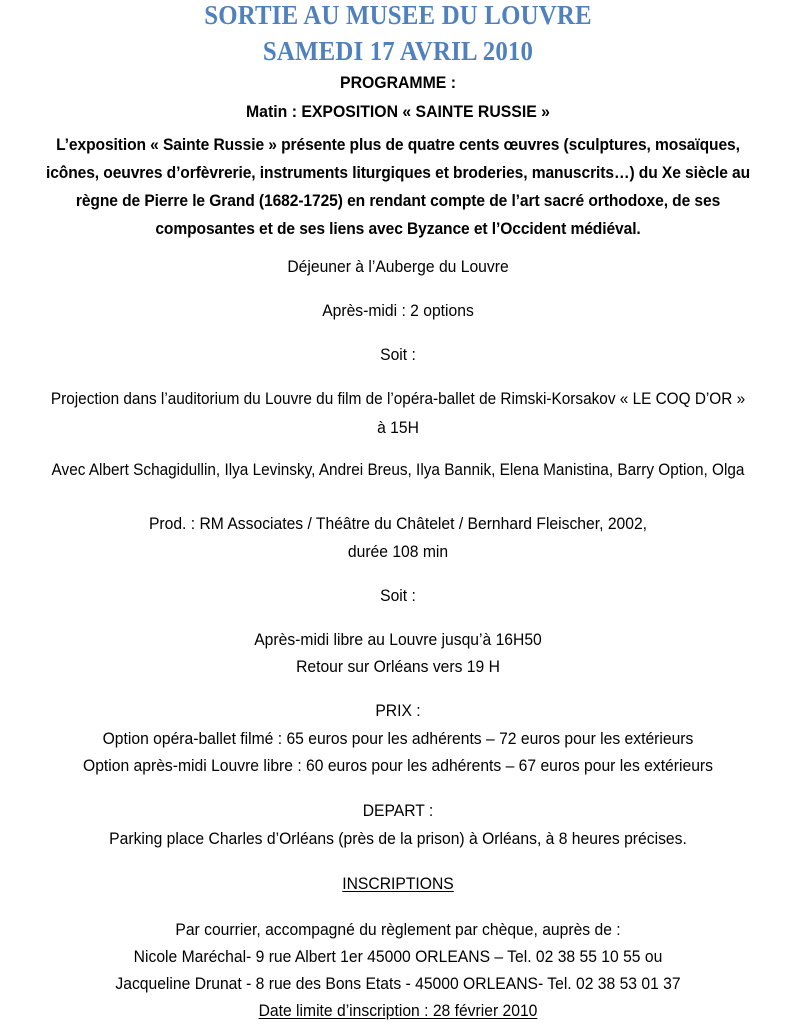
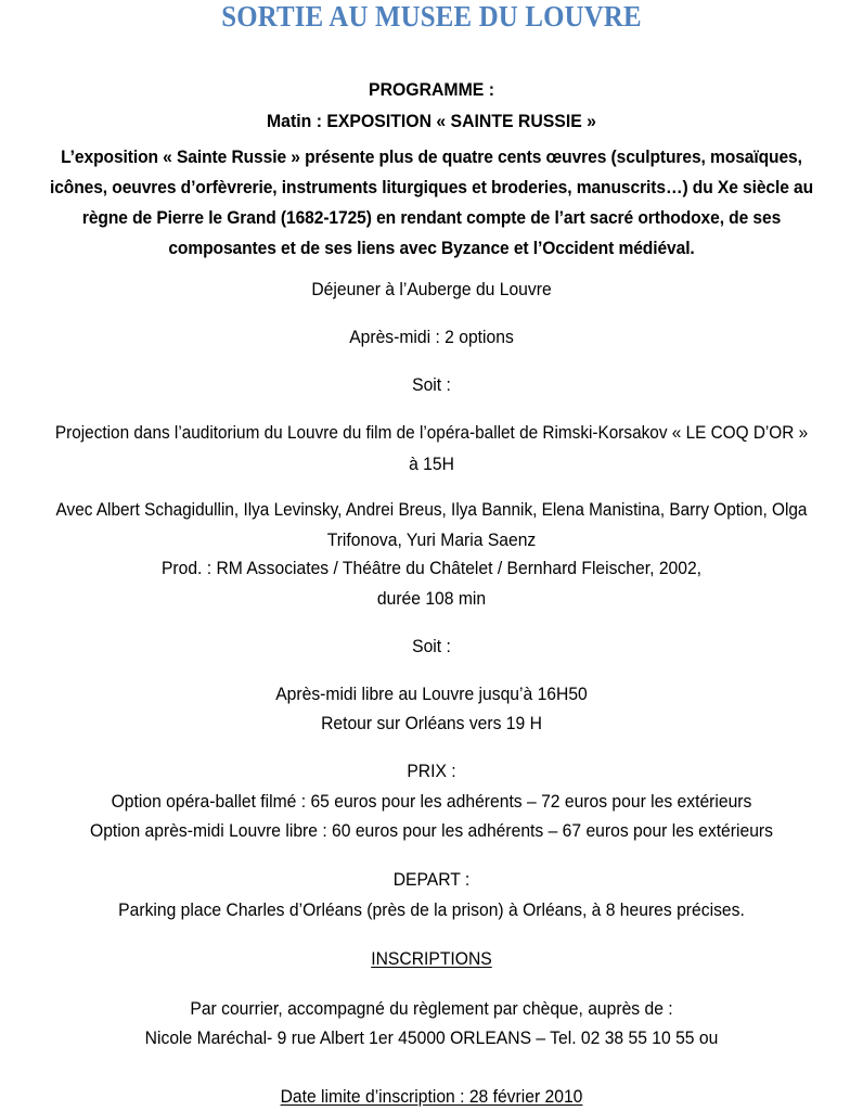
  SORTIE AU MUSEE DU LOUVRE
- SAMEDI 17 AVRIL 2010
  PROGRAMME :
  Matin : EXPOSITION « SAINTE RUSSIE »
  L’exposition « Sainte Russie » présente plus de quatre cents œuvres (sculptures, mosaïques, icônes, oeuvres d’orfèvrerie, instruments liturgiques et broderies, manuscrits…) du Xe siècle au règne de Pierre le Grand (1682-1725) en rendant compte de l’art sacré orthodoxe, de ses composantes et de ses liens avec Byzance et l’Occident médiéval.
  Déjeuner à l’Auberge du Louvre
  Après-midi : 2 options
  Soit :
  Projection dans l’auditorium du Louvre du film de l’opéra-ballet de Rimski-Korsakov « LE COQ D’OR »
  à 15H
  Avec Albert Schagidullin, Ilya Levinsky, Andrei Breus, Ilya Bannik, Elena Manistina, Barry Option, Olga
+ Trifonova, Yuri Maria Saenz
  Prod. : RM Associates / Théâtre du Châtelet / Bernhard Fleischer, 2002,
  durée 108 min
  Soit :
  Après-midi libre au Louvre jusqu’à 16H50
  Retour sur Orléans vers 19 H
  PRIX :
  Option opéra-ballet filmé : 65 euros pour les adhérents – 72 euros pour les extérieurs
  Option après-midi Louvre libre : 60 euros pour les adhérents – 67 euros pour les extérieurs
  DEPART :
  Parking place Charles d’Orléans (près de la prison) à Orléans, à 8 heures précises.
  INSCRIPTIONS
  Par courrier, accompagné du règlement par chèque, auprès de :
  Nicole Maréchal- 9 rue Albert 1er 45000 ORLEANS – Tel. 02 38 55 10 55 ou
- Jacqueline Drunat - 8 rue des Bons Etats - 45000 ORLEANS- Tel. 02 38 53 01 37
  Date limite d’inscription : 28 février 2010
